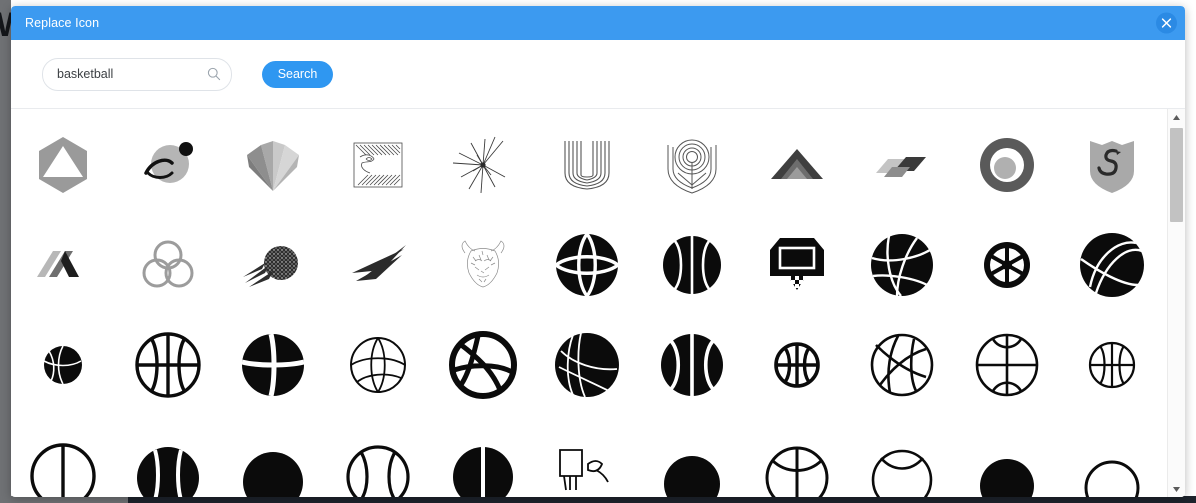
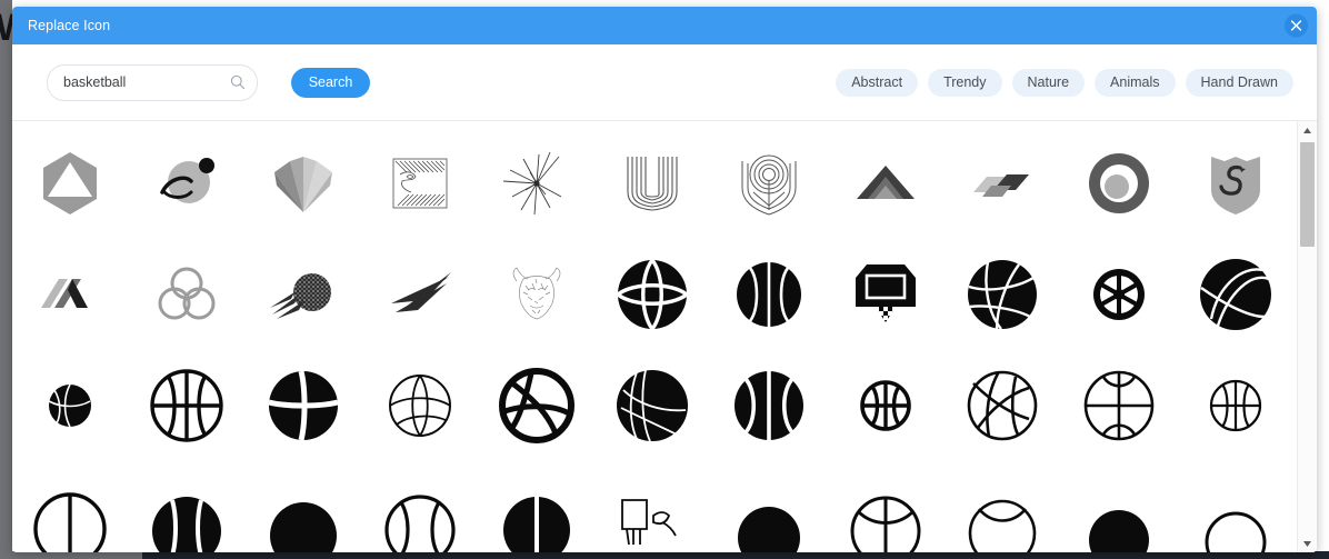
  Replace Icon
  basketball
  Search
+ Abstract
+ Trendy
+ Nature
+ Animals
+ Hand Drawn
